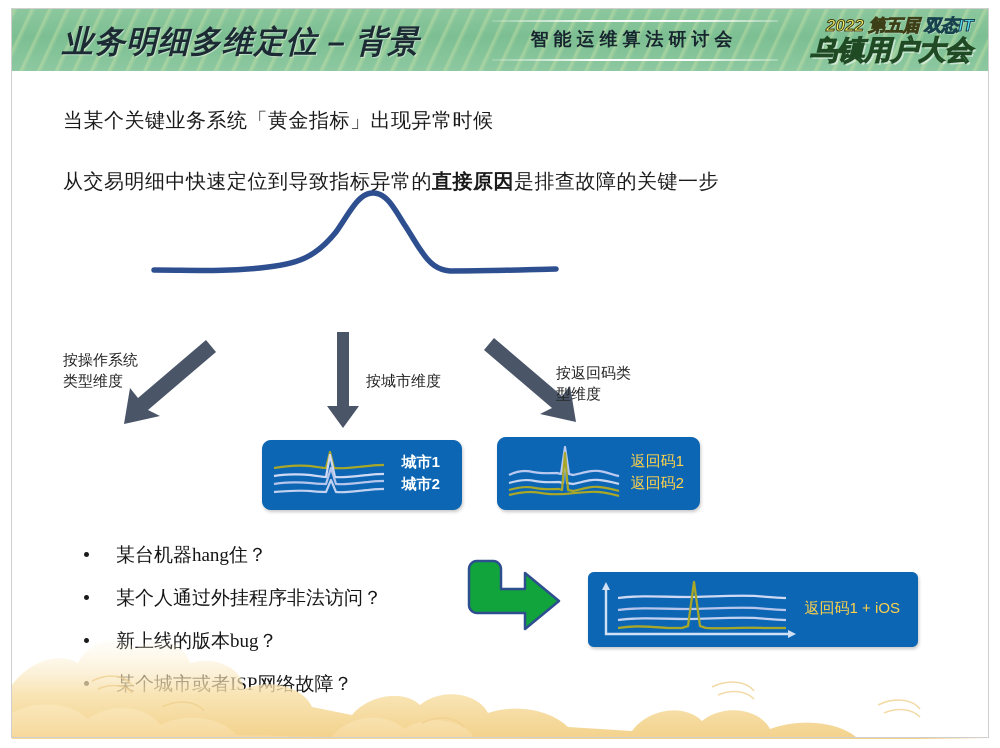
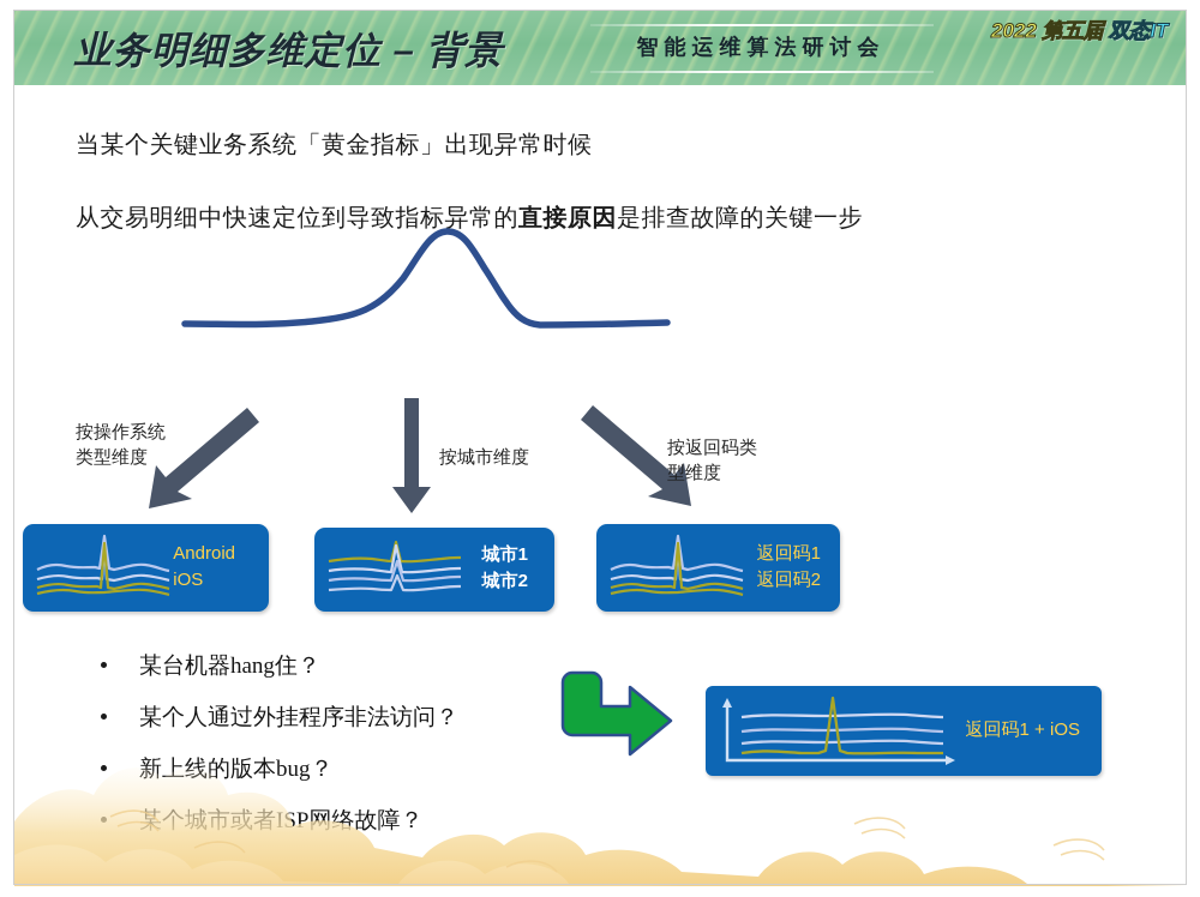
  业务明细多维定位 – 背景
  智能运维算法研讨会
  2022 第五届 双态IT
- 乌镇用户大会
  当某个关键业务系统「黄金指标」出现异常时候
  从交易明细中快速定位到导致指标异常的直接原因是排查故障的关键一步
  按操作系统
  类型维度
  按城市维度
  按返回码类
  型维度
+ Android
+ iOS
  城市1
  城市2
  返回码1
  返回码2
  某台机器hang住？
  某个人通过外挂程序非法访问？
  新上的版本bug？
  返回码1 + iOS
